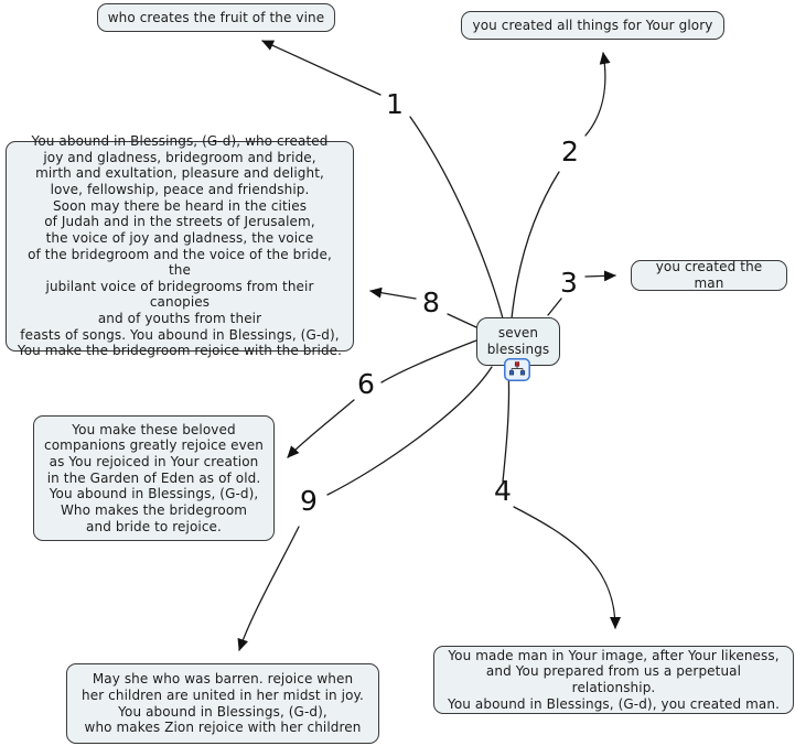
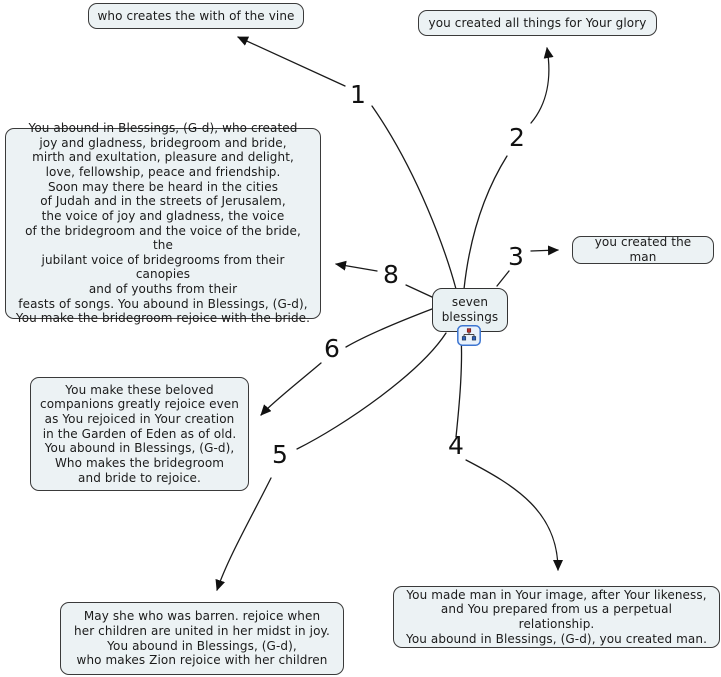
- who creates the fruit of the vine
+ who creates the with of the vine
  you created all things for Your glory
  you created the man
  You made man in Your image, after Your likeness,
  and You prepared from us a perpetual relationship.
  You abound in Blessings, (G-d), you created man.
  May she who was barren. rejoice when
  her children are united in her midst in joy.
  You abound in Blessings, (G-d),
  who makes Zion rejoice with her children
  You make these beloved
  companions greatly rejoice even
  as You rejoiced in Your creation
  in the Garden of Eden as of old.
  You abound in Blessings, (G-d),
  Who makes the bridegroom
  and bride to rejoice.
  You abound in Blessings, (G-d), who created
  joy and gladness, bridegroom and bride,
  mirth and exultation, pleasure and delight,
  love, fellowship, peace and friendship.
  Soon may there be heard in the cities
  of Judah and in the streets of Jerusalem,
  the voice of joy and gladness, the voice
  of the bridegroom and the voice of the bride, the
  jubilant voice of bridegrooms from their canopies
  and of youths from their
  feasts of songs. You abound in Blessings, (G-d),
  You make the bridegroom rejoice with the bride.
  seven
  blessings
  1
  2
  3
  4
- 9
+ 5
  6
  8
